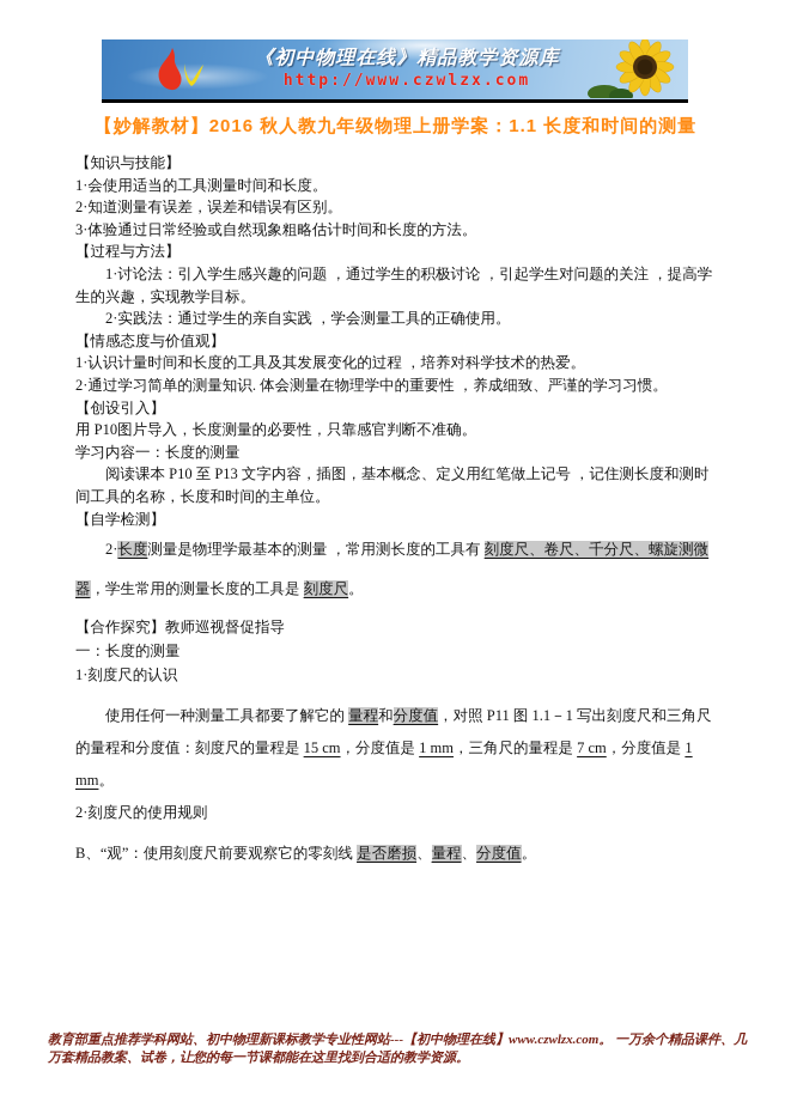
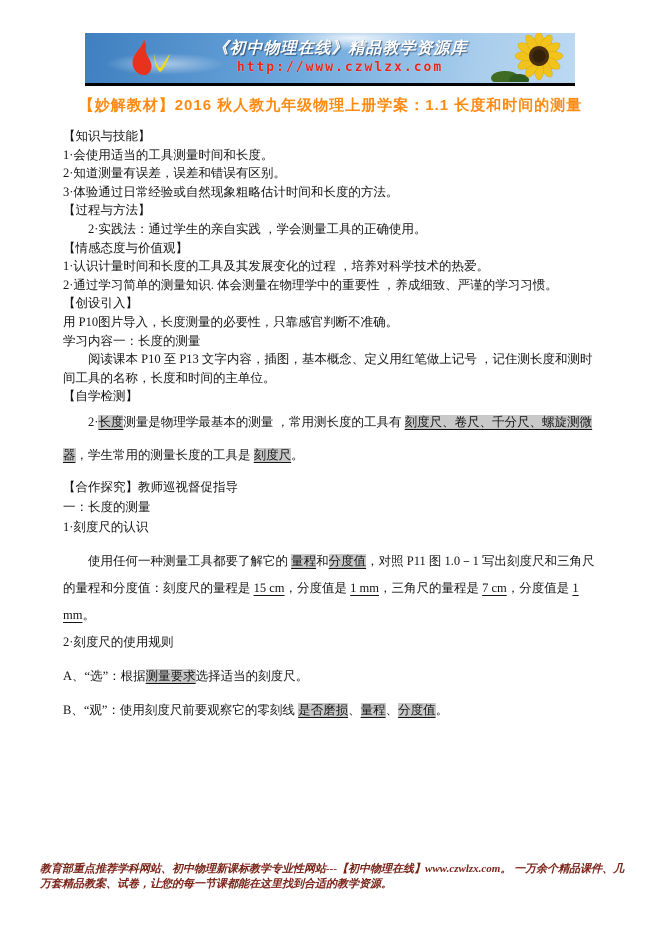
  《初中物理在线》精品教学资源库
  http://www.czwlzx.com
  【妙解教材】2016 秋人教九年级物理上册学案：1.1 长度和时间的测量
  【知识与技能】
  1·会使用适当的工具测量时间和长度。
  2·知道测量有误差，误差和错误有区别。
  3·体验通过日常经验或自然现象粗略估计时间和长度的方法。
  【过程与方法】
- 1·讨论法：引入学生感兴趣的问题 ，通过学生的积极讨论 ，引起学生对问题的关注 ，提高学生的兴趣，实现教学目标。
  2·实践法：通过学生的亲自实践 ，学会测量工具的正确使用。
  【情感态度与价值观】
  1·认识计量时间和长度的工具及其发展变化的过程 ，培养对科学技术的热爱。
  2·通过学习简单的测量知识. 体会测量在物理学中的重要性 ，养成细致、严谨的学习习惯。
  【创设引入】
  用 P10图片导入，长度测量的必要性，只靠感官判断不准确。
  学习内容一：长度的测量
  阅读课本 P10 至 P13 文字内容，插图，基本概念、定义用红笔做上记号 ，记住测长度和测时间工具的名称，长度和时间的主单位。
  【自学检测】
  2·长度测量是物理学最基本的测量 ，常用测长度的工具有 刻度尺、卷尺、千分尺、螺旋测微器，学生常用的测量长度的工具是 刻度尺。
  【合作探究】教师巡视督促指导
  一：长度的测量
  1·刻度尺的认识
- 使用任何一种测量工具都要了解它的 量程和分度值，对照 P11 图 1.1－1 写出刻度尺和三角尺的量程和分度值：刻度尺的量程是 15 cm，分度值是 1 mm，三角尺的量程是 7 cm，分度值是 1 mm。
+ 使用任何一种测量工具都要了解它的 量程和分度值，对照 P11 图 1.0－1 写出刻度尺和三角尺的量程和分度值：刻度尺的量程是 15 cm，分度值是 1 mm，三角尺的量程是 7 cm，分度值是 1 mm。
  2·刻度尺的使用规则
+ A、“选”：根据测量要求选择适当的刻度尺。
  B、“观”：使用刻度尺前要观察它的零刻线 是否磨损、量程、分度值。
  教育部重点推荐学科网站、初中物理新课标教学专业性网站---【初中物理在线】www.czwlzx.com。 一万余个精品课件、几万套精品教案、试卷，让您的每一节课都能在这里找到合适的教学资源。
